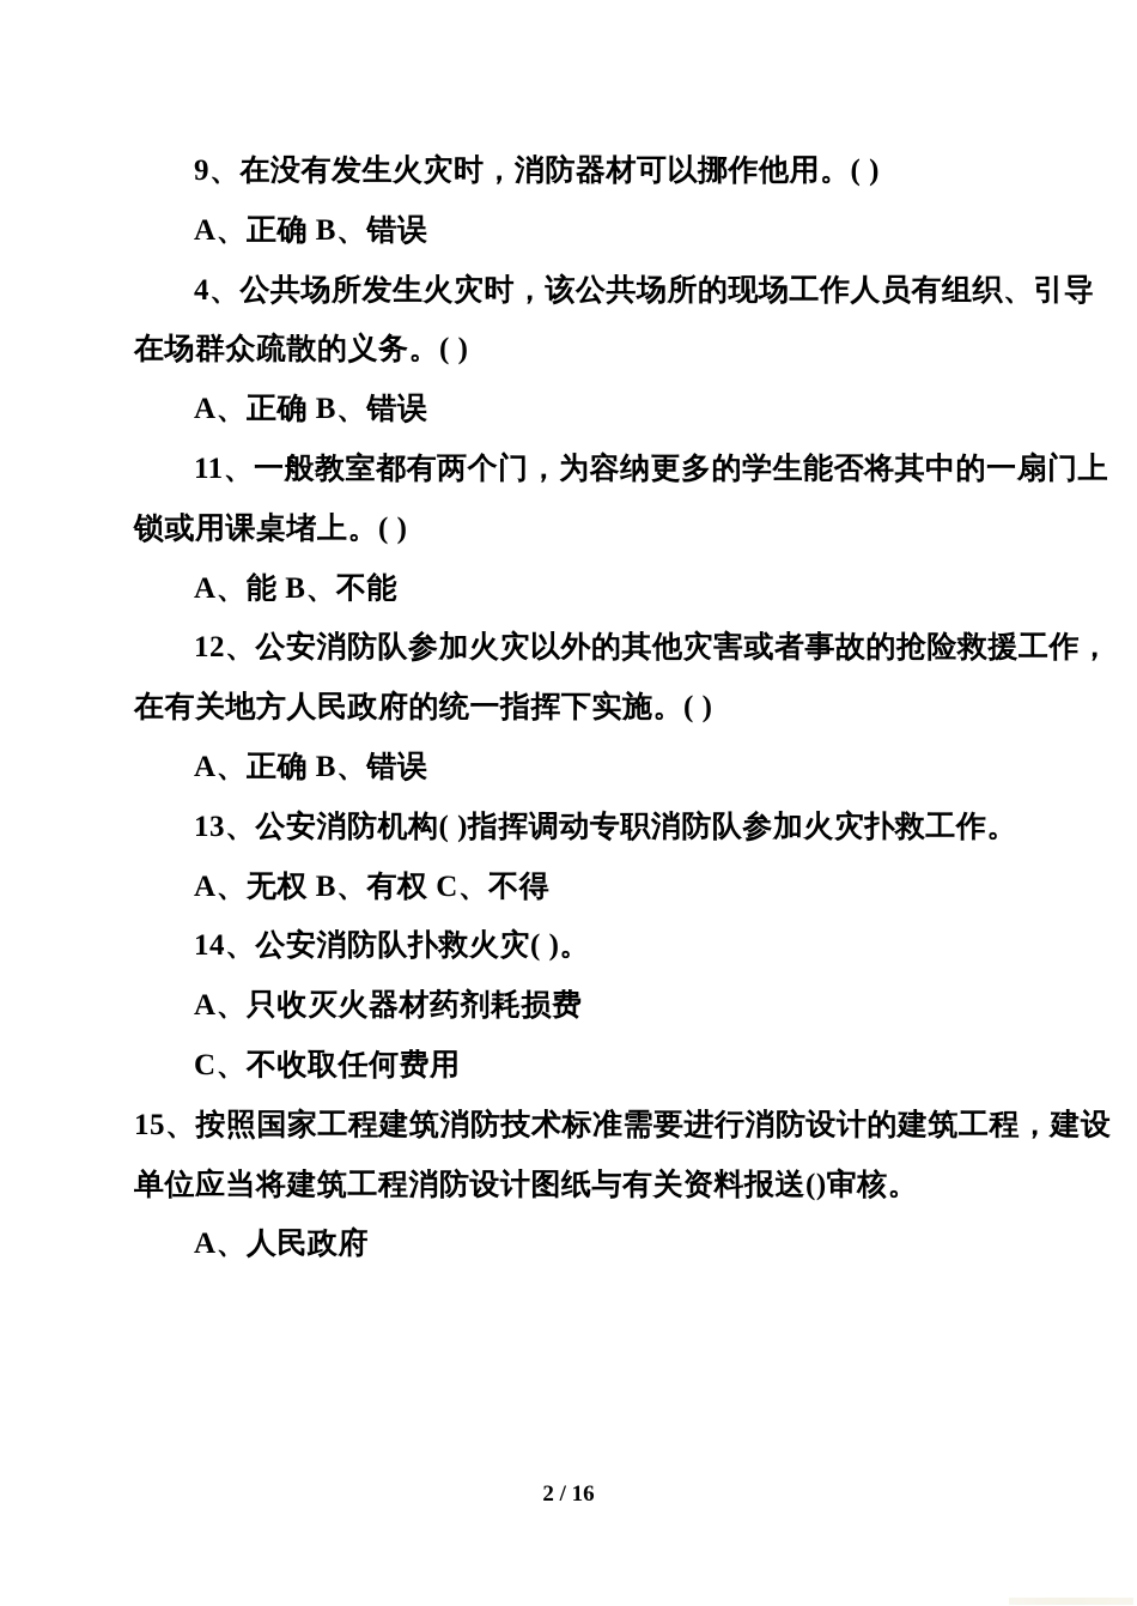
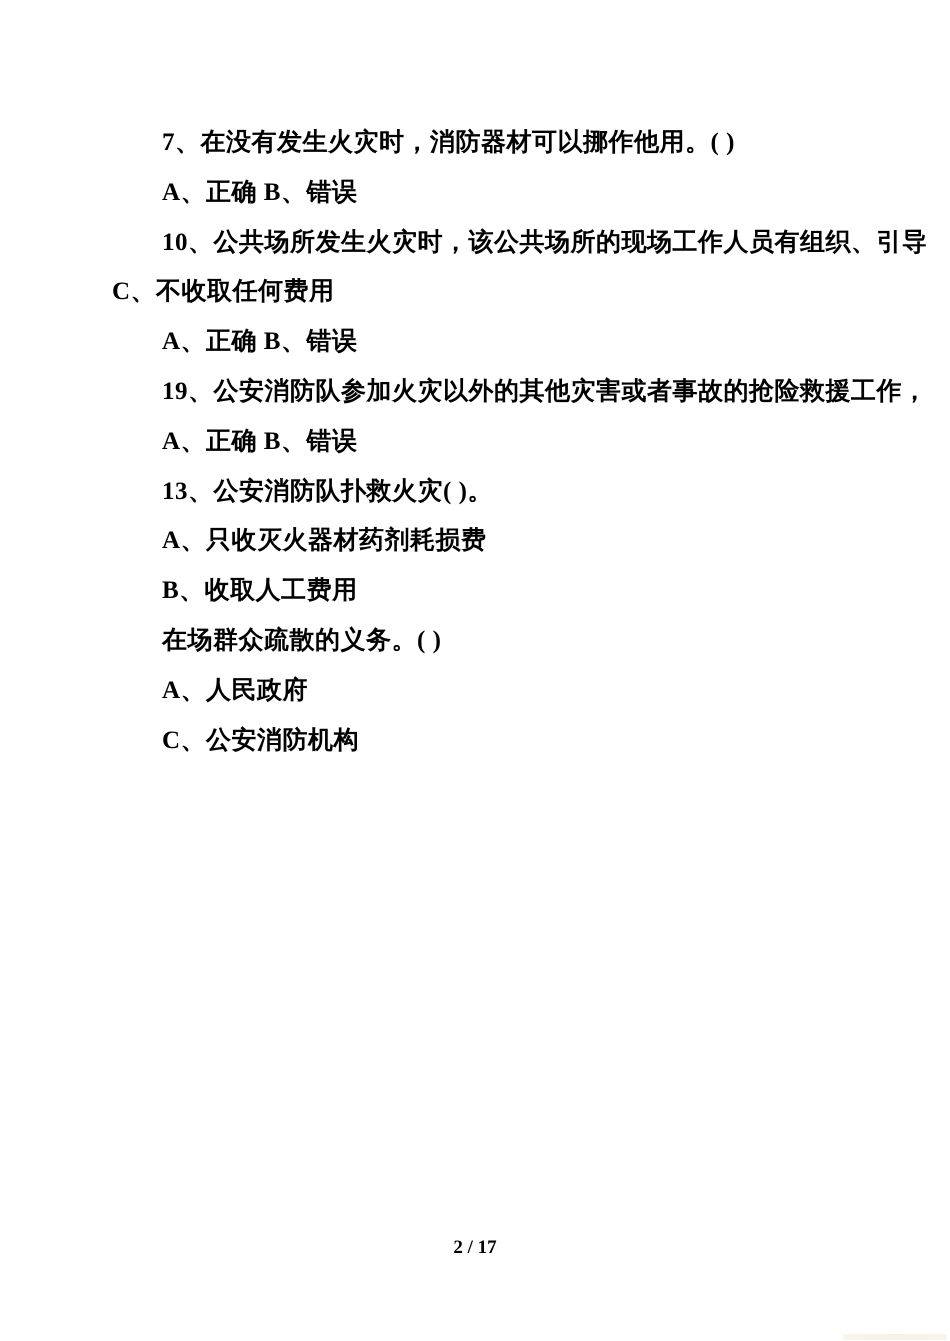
- 9、在没有发生火灾时，消防器材可以挪作他用。( )
+ 7、在没有发生火灾时，消防器材可以挪作他用。( )
  A、正确 B、错误
- 4、公共场所发生火灾时，该公共场所的现场工作人员有组织、引导
+ 10、公共场所发生火灾时，该公共场所的现场工作人员有组织、引导
- 在场群众疏散的义务。( )
+ C、不收取任何费用
  A、正确 B、错误
- 11、一般教室都有两个门，为容纳更多的学生能否将其中的一扇门上
- 锁或用课桌堵上。( )
- A、能 B、不能
- 12、公安消防队参加火灾以外的其他灾害或者事故的抢险救援工作，
+ 19、公安消防队参加火灾以外的其他灾害或者事故的抢险救援工作，
- 在有关地方人民政府的统一指挥下实施。( )
  A、正确 B、错误
- 13、公安消防机构( )指挥调动专职消防队参加火灾扑救工作。
- A、无权 B、有权 C、不得
- 14、公安消防队扑救火灾( )。
+ 13、公安消防队扑救火灾( )。
  A、只收灭火器材药剂耗损费
+ B、收取人工费用
- C、不收取任何费用
+ 在场群众疏散的义务。( )
- 15、按照国家工程建筑消防技术标准需要进行消防设计的建筑工程，建设
- 单位应当将建筑工程消防设计图纸与有关资料报送()审核。
  A、人民政府
+ C、公安消防机构
- 2 / 16
+ 2 / 17
